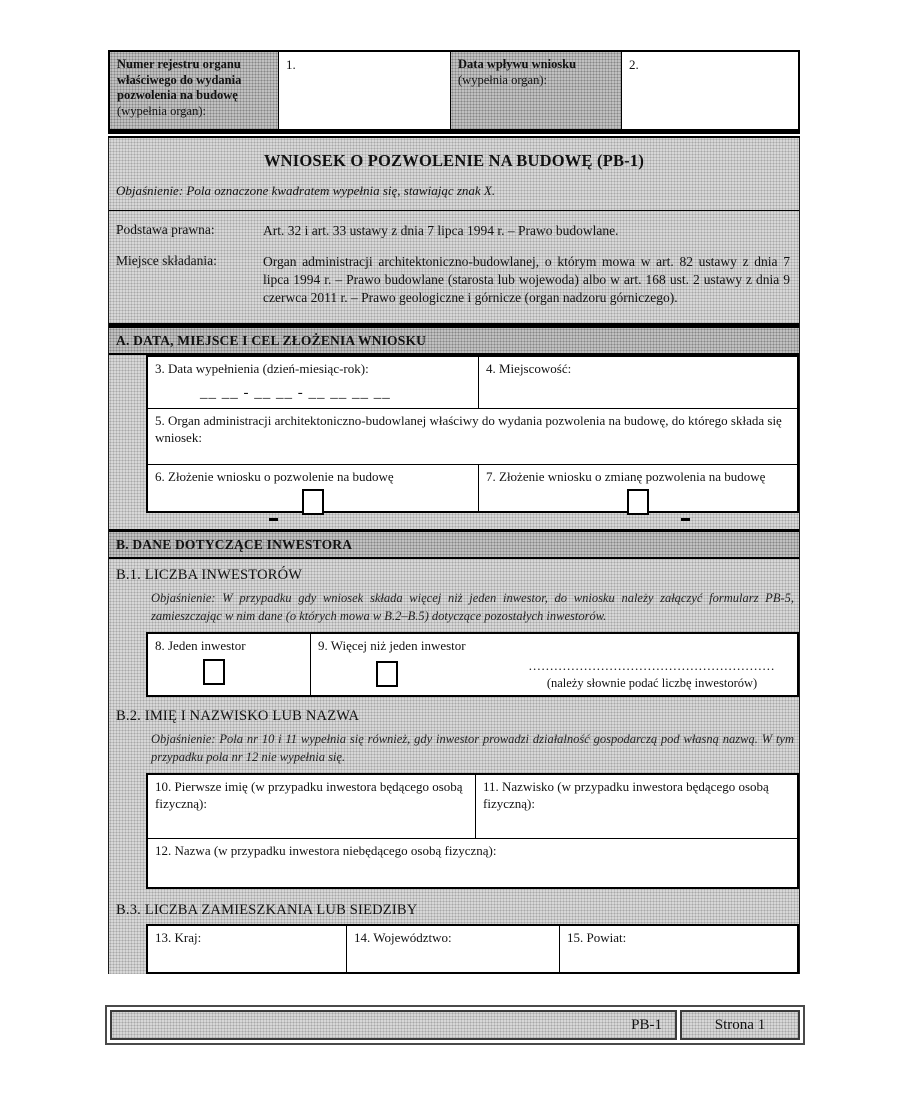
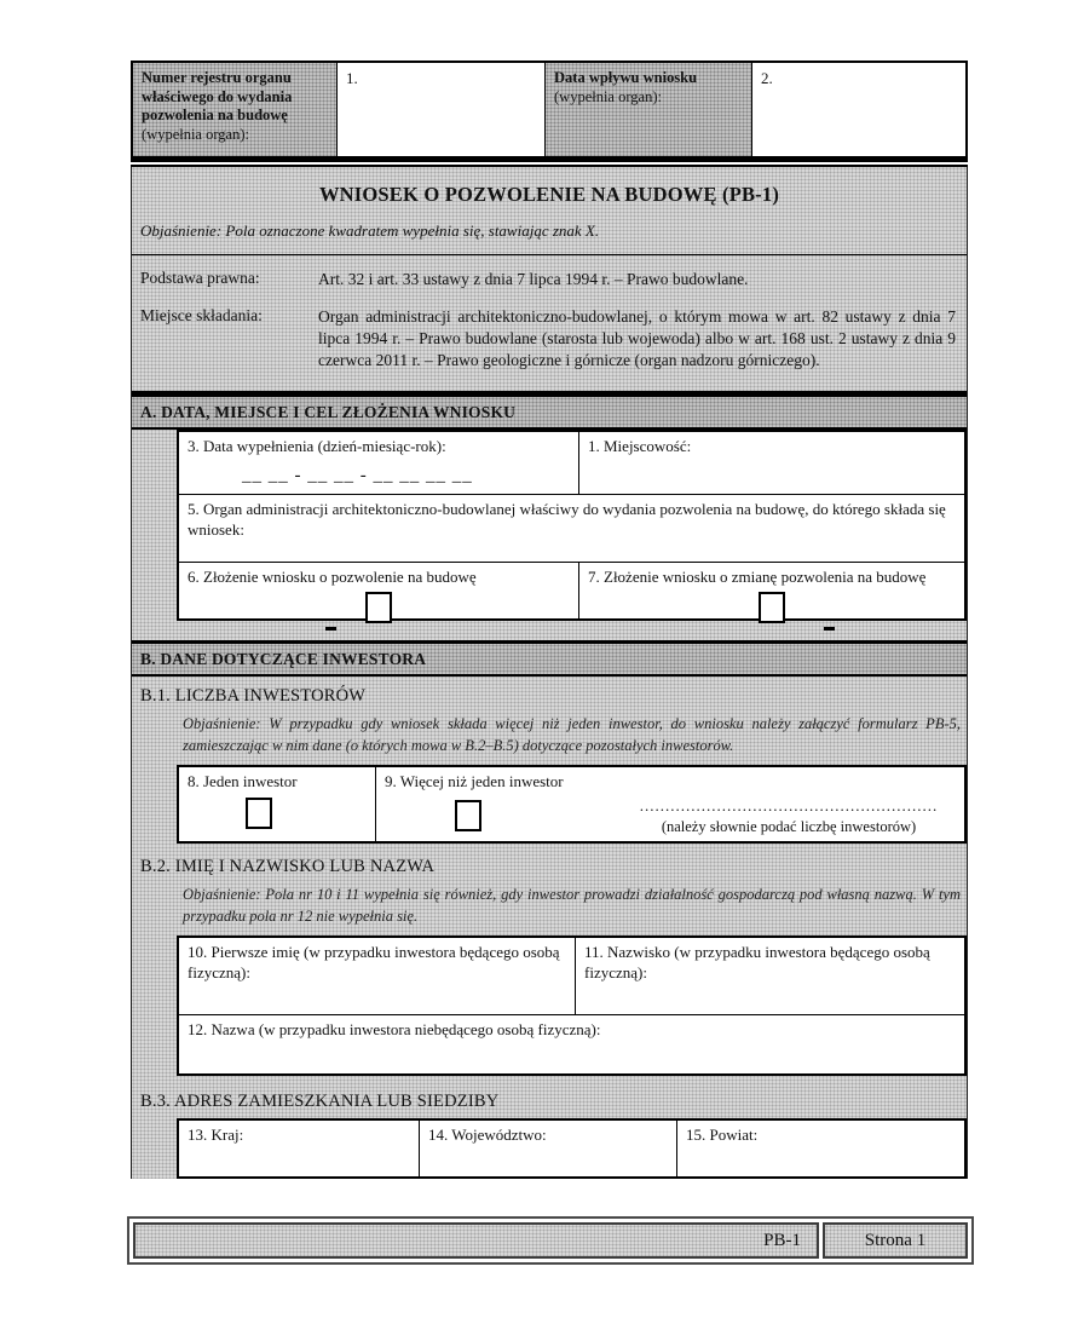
  Numer rejestru organu właściwego do wydania pozwolenia na budowę (wypełnia organ):
  1.
  Data wpływu wniosku
  (wypełnia organ):
  2.
  WNIOSEK O POZWOLENIE NA BUDOWĘ (PB-1)
  Objaśnienie: Pola oznaczone kwadratem wypełnia się, stawiając znak X.
  Podstawa prawna:
  Art. 32 i art. 33 ustawy z dnia 7 lipca 1994 r. – Prawo budowlane.
  Miejsce składania:
  Organ administracji architektoniczno-budowlanej, o którym mowa w art. 82 ustawy z dnia 7 lipca 1994 r. – Prawo budowlane (starosta lub wojewoda) albo w art. 168 ust. 2 ustawy z dnia 9 czerwca 2011 r. – Prawo geologiczne i górnicze (organ nadzoru górniczego).
  A. DATA, MIEJSCE I CEL ZŁOŻENIA WNIOSKU
  3. Data wypełnienia (dzień-miesiąc-rok):
  __ __ - __ __ - __ __ __ __
- 4. Miejscowość:
+ 1. Miejscowość:
  5. Organ administracji architektoniczno-budowlanej właściwy do wydania pozwolenia na budowę, do którego składa się wniosek:
  6. Złożenie wniosku o pozwolenie na budowę
  7. Złożenie wniosku o zmianę pozwolenia na budowę
  B. DANE DOTYCZĄCE INWESTORA
  B.1. LICZBA INWESTORÓW
  Objaśnienie: W przypadku gdy wniosek składa więcej niż jeden inwestor, do wniosku należy załączyć formularz PB-5, zamieszczając w nim dane (o których mowa w B.2–B.5) dotyczące pozostałych inwestorów.
  8. Jeden inwestor
  9. Więcej niż jeden inwestor
  ..........................................................
  (należy słownie podać liczbę inwestorów)
  B.2. IMIĘ I NAZWISKO LUB NAZWA
  Objaśnienie: Pola nr 10 i 11 wypełnia się również, gdy inwestor prowadzi działalność gospodarczą pod własną nazwą. W tym przypadku pola nr 12 nie wypełnia się.
  10. Pierwsze imię (w przypadku inwestora będącego osobą fizyczną):
  11. Nazwisko (w przypadku inwestora będącego osobą fizyczną):
  12. Nazwa (w przypadku inwestora niebędącego osobą fizyczną):
- B.3. LICZBA ZAMIESZKANIA LUB SIEDZIBY
+ B.3. ADRES ZAMIESZKANIA LUB SIEDZIBY
  13. Kraj:
  14. Województwo:
  15. Powiat:
  PB-1
  Strona 1
